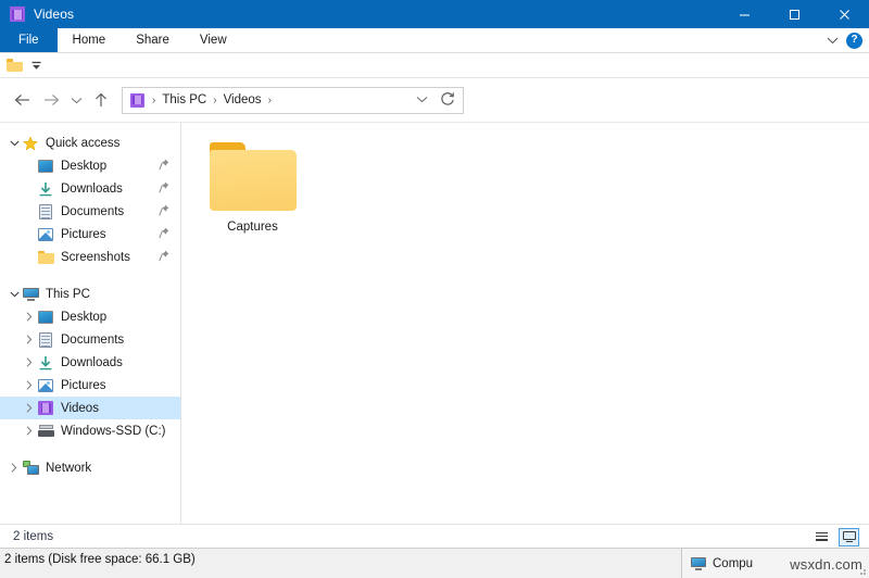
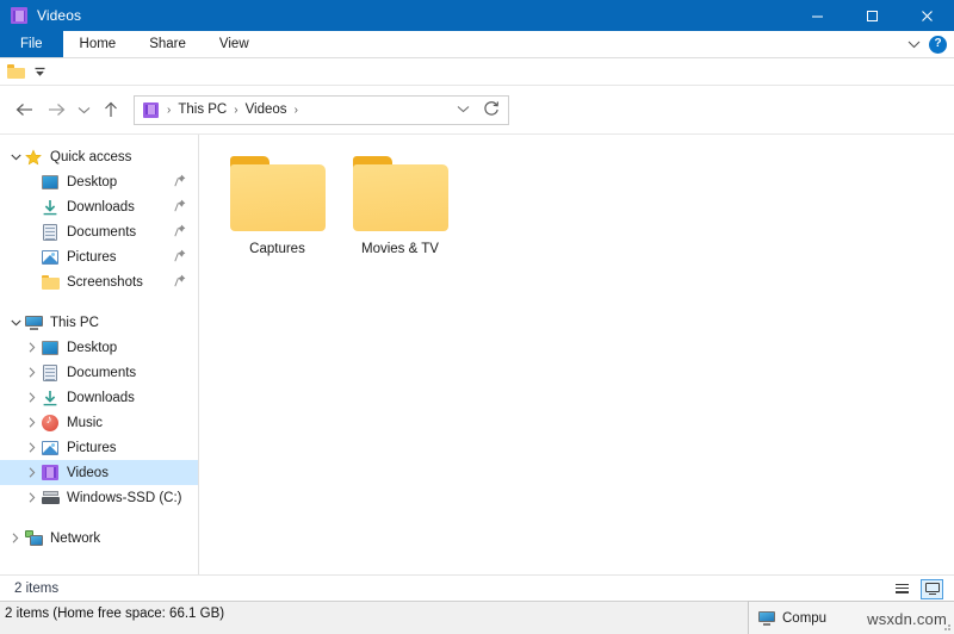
  Videos
  File
  Home
  Share
  View
  ?
  ›
  This PC
  ›
  Videos
  ›
  Quick access
  Desktop
  Downloads
  Documents
  Pictures
  Screenshots
  This PC
  Desktop
  Documents
  Downloads
+ Music
  Pictures
  Videos
  Windows-SSD (C:)
  Network
  Captures
+ Movies & TV
  2 items
- 2 items (Disk free space: 66.1 GB)
+ 2 items (Home free space: 66.1 GB)
  Compu
  wsxdn.com
